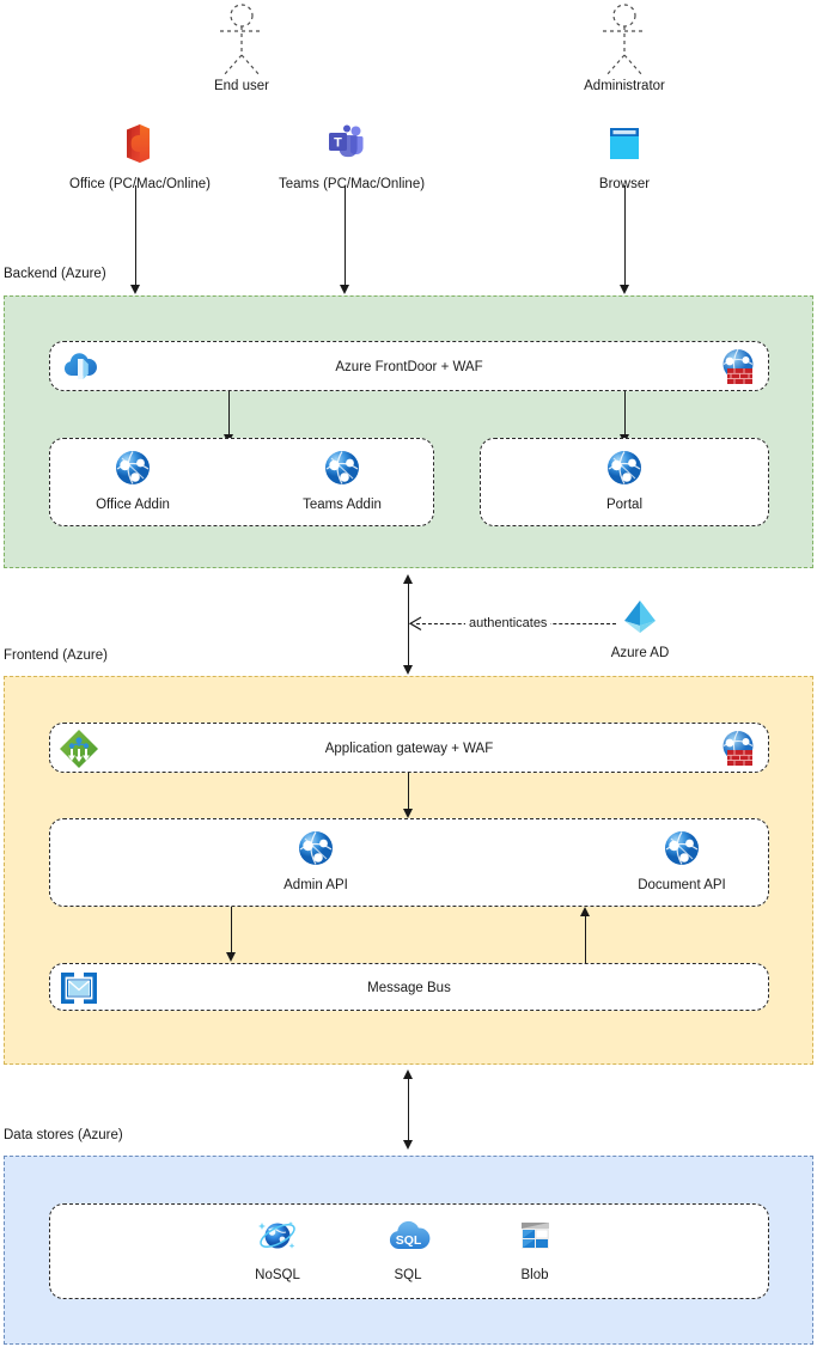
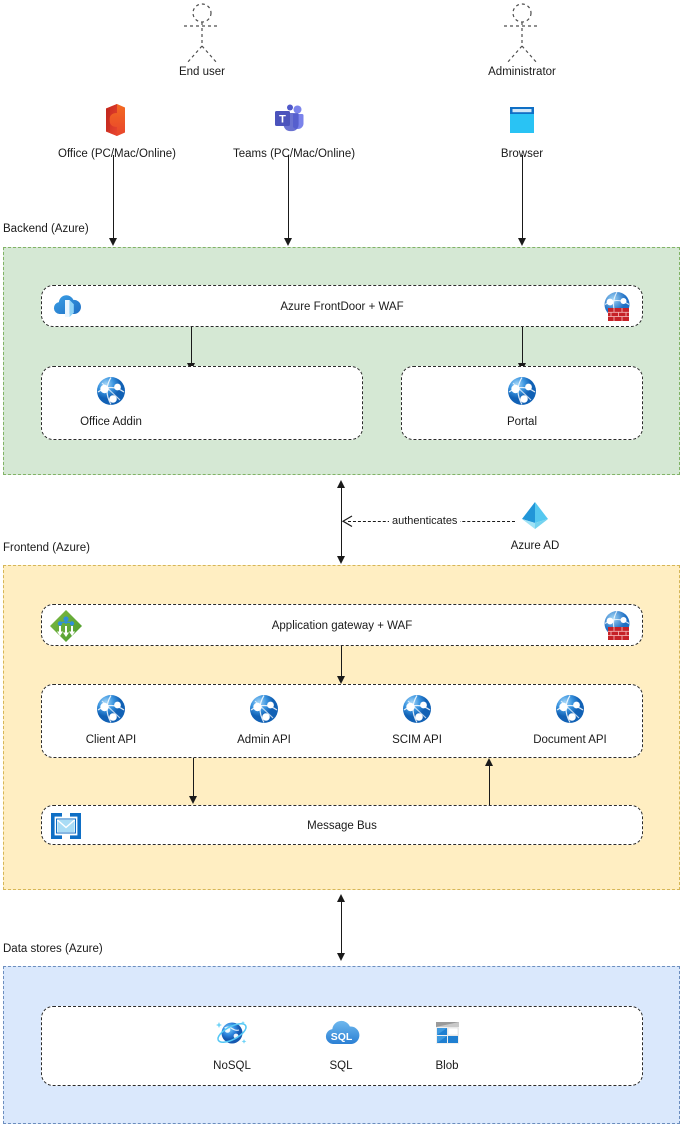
  End user
  Administrator
  Office (PC/Mac/Online)
  T
  Teams (PC/Mac/Online)
  Browser
  Backend (Azure)
  Azure FrontDoor + WAF
  Office Addin
- Teams Addin
  Portal
  authenticates
  Azure AD
  Frontend (Azure)
  Application gateway + WAF
+ Client API
  Admin API
+ SCIM API
  Document API
  Message Bus
  Data stores (Azure)
  NoSQL
  SQL
  SQL
  Blob
